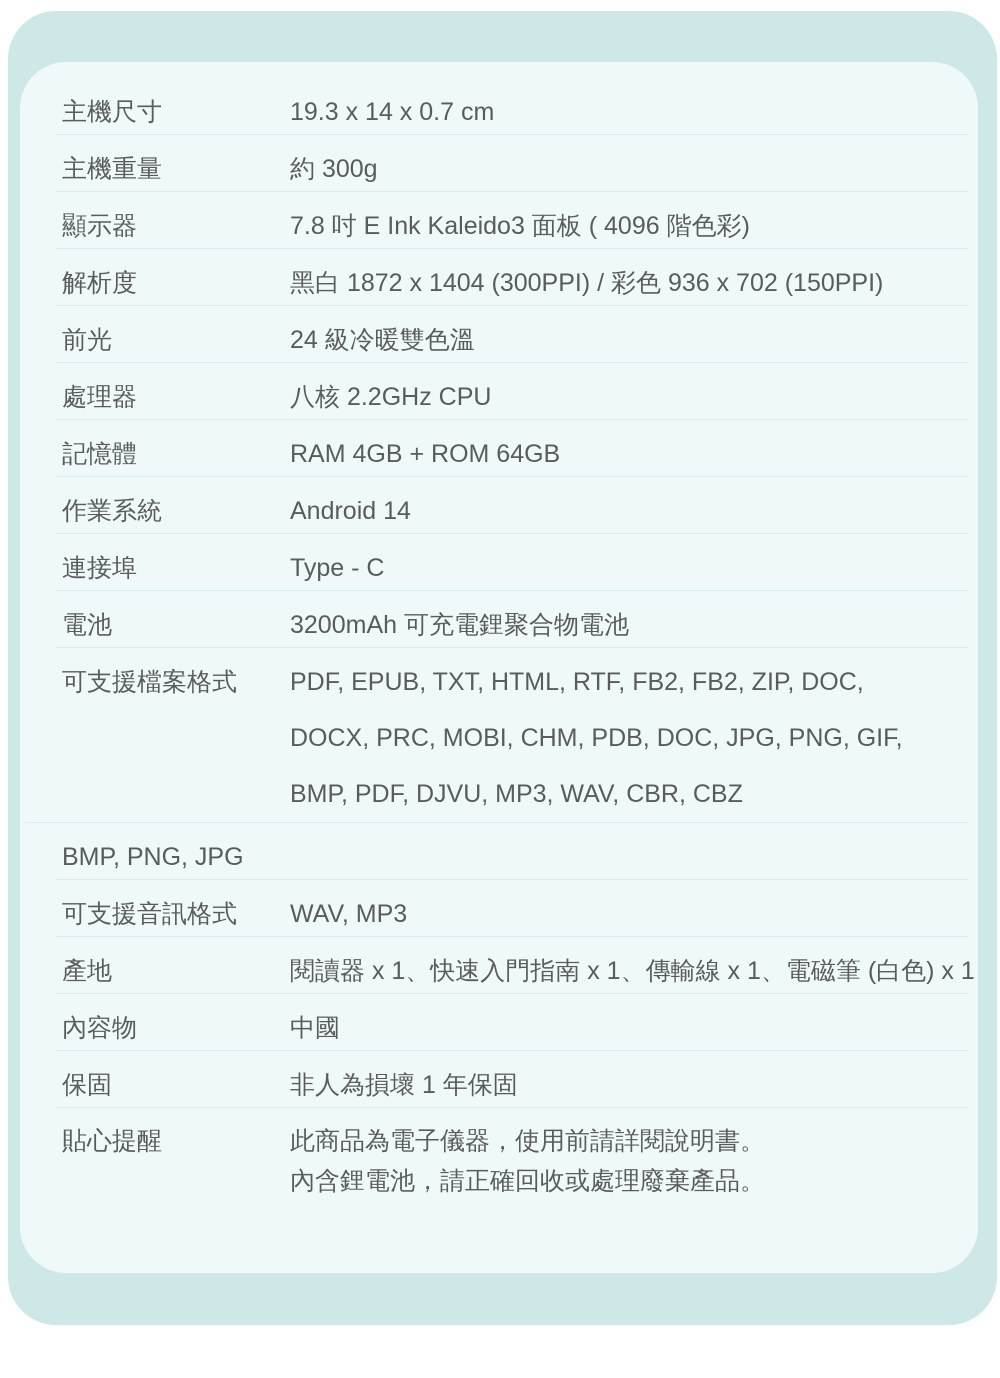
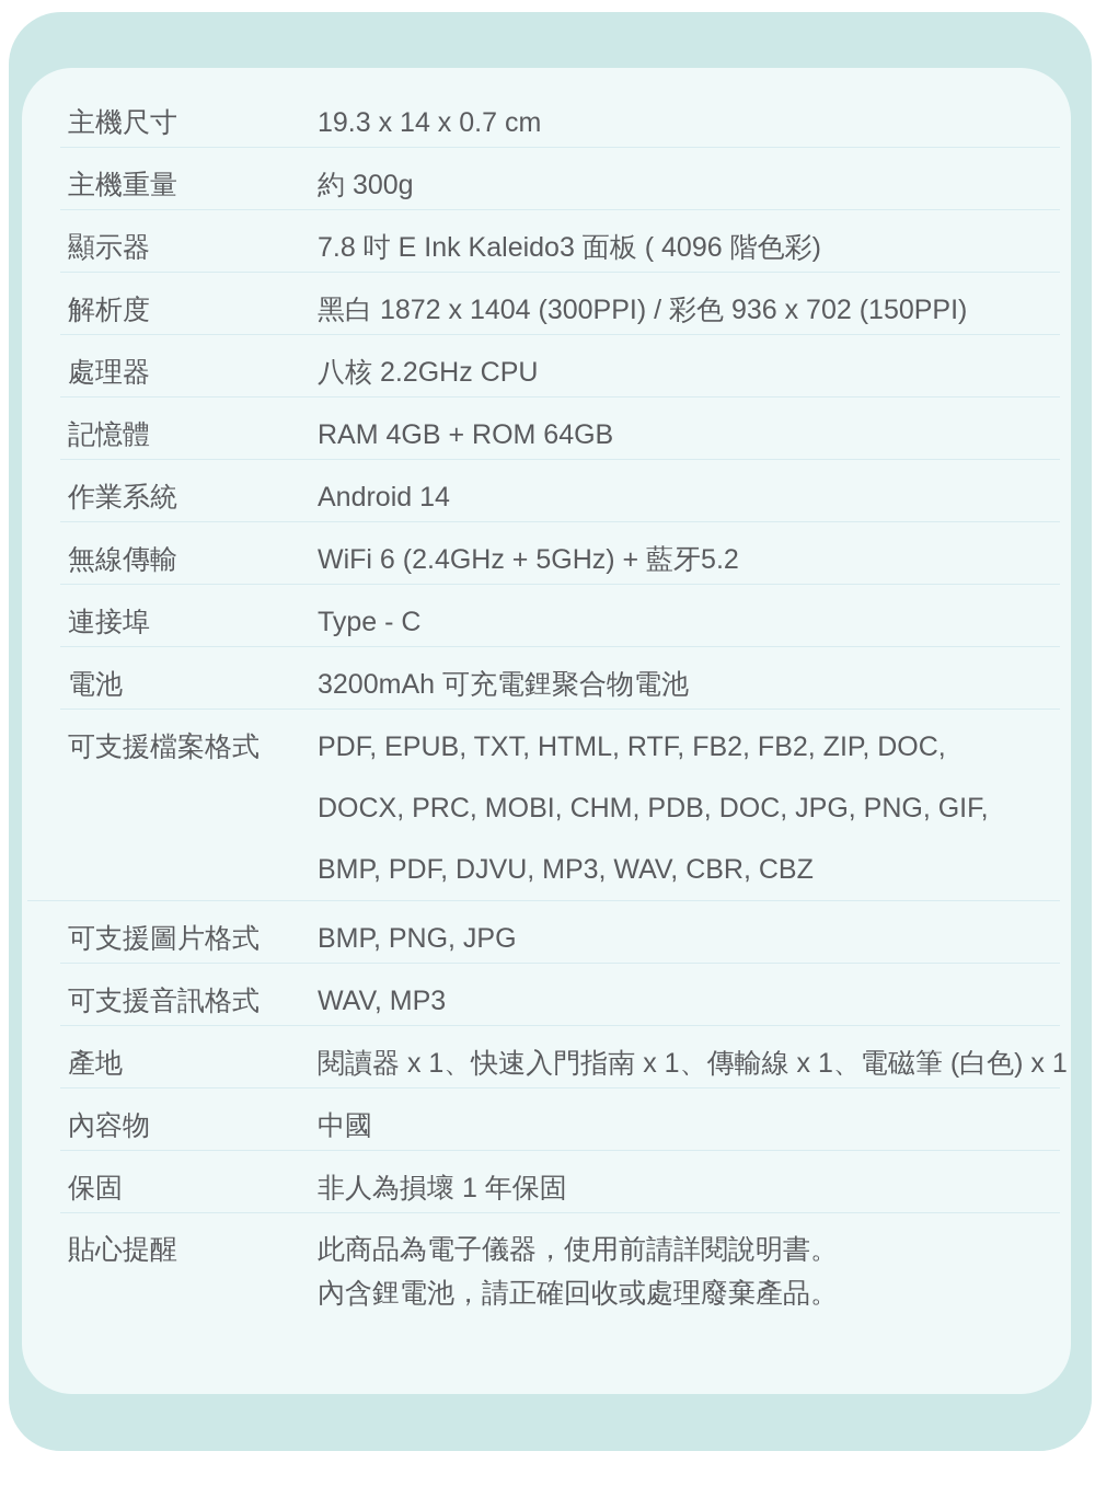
  主機尺寸
  19.3 x 14 x 0.7 cm
  主機重量
  約 300g
  顯示器
  7.8 吋 E Ink Kaleido3 面板 ( 4096 階色彩)
  解析度
  黑白 1872 x 1404 (300PPI) / 彩色 936 x 702 (150PPI)
- 前光
- 24 級冷暖雙色溫
  處理器
  八核 2.2GHz CPU
  記憶體
  RAM 4GB + ROM 64GB
  作業系統
  Android 14
+ 無線傳輸
+ WiFi 6 (2.4GHz + 5GHz) + 藍牙5.2
  連接埠
  Type - C
  電池
  3200mAh 可充電鋰聚合物電池
  可支援檔案格式
  PDF, EPUB, TXT, HTML, RTF, FB2, FB2, ZIP, DOC,
  DOCX, PRC, MOBI, CHM, PDB, DOC, JPG, PNG, GIF,
  BMP, PDF, DJVU, MP3, WAV, CBR, CBZ
+ 可支援圖片格式
  BMP, PNG, JPG
  可支援音訊格式
  WAV, MP3
  產地
  閱讀器 x 1、快速入門指南 x 1、傳輸線 x 1、電磁筆 (白色) x 1
  內容物
  中國
  保固
  非人為損壞 1 年保固
  貼心提醒
  此商品為電子儀器，使用前請詳閱說明書。
  內含鋰電池，請正確回收或處理廢棄產品。
